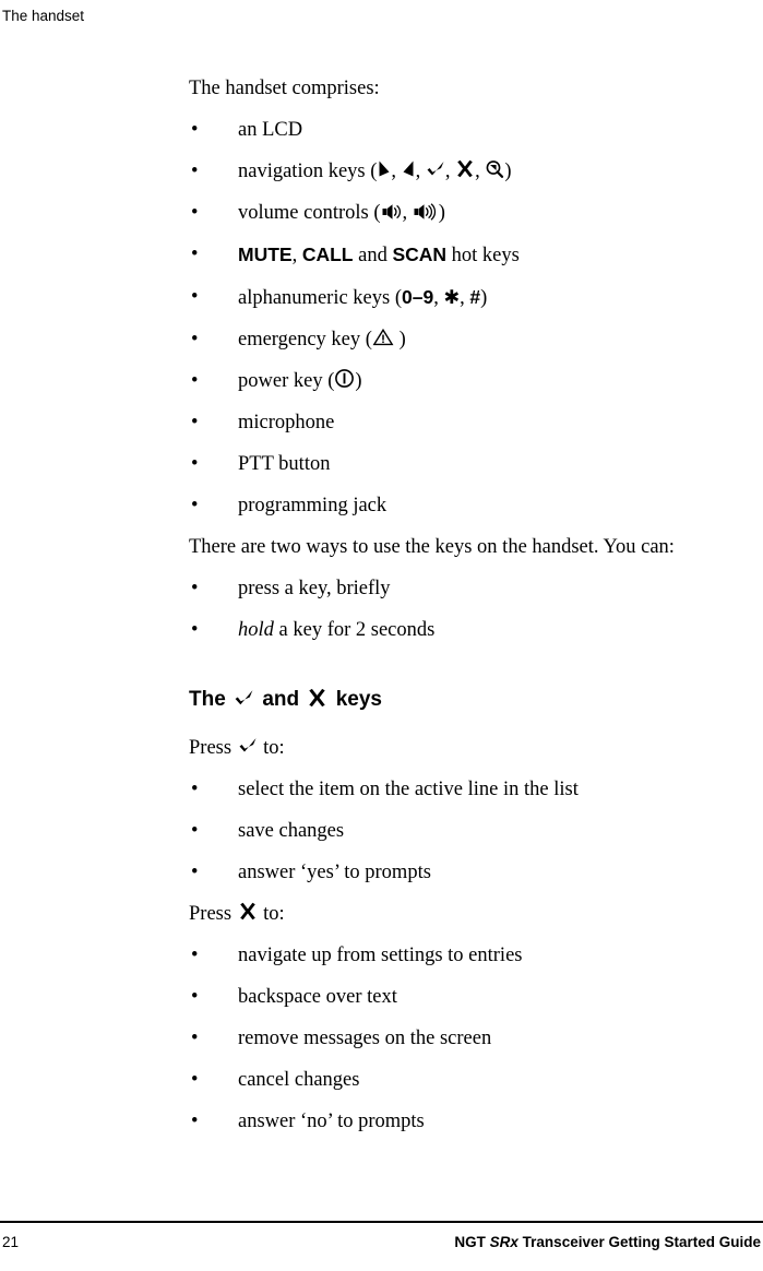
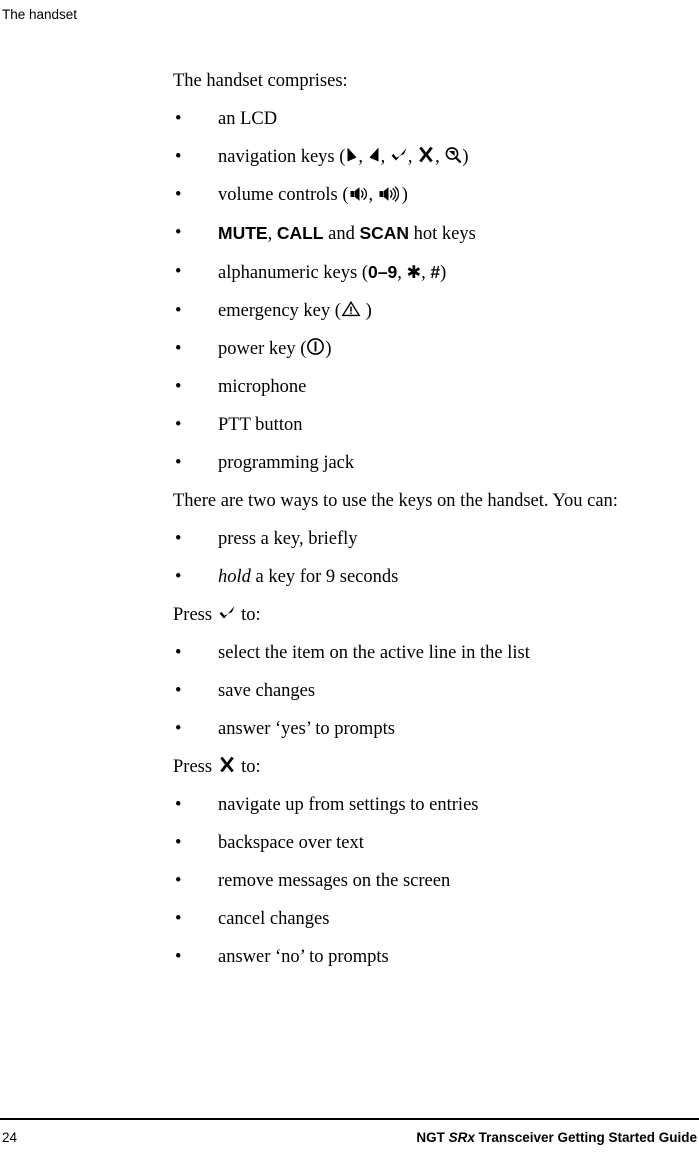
  The handset
  The handset comprises:
  •
  an LCD
  •
  navigation keys ( , , , , )
  •
  volume controls ( , )
  •
  MUTE, CALL and SCAN hot keys
  •
  alphanumeric keys (0–9, ✱, #)
  •
  emergency key ( )
  •
  power key ( )
  •
  microphone
  •
  PTT button
  •
  programming jack
  There are two ways to use the keys on the handset. You can:
  •
  press a key, briefly
  •
- hold a key for 2 seconds
+ hold a key for 9 seconds
- The and keys
  Press to:
  •
  select the item on the active line in the list
  •
  save changes
  •
  answer ‘yes’ to prompts
  Press to:
  •
  navigate up from settings to entries
  •
  backspace over text
  •
  remove messages on the screen
  •
  cancel changes
  •
  answer ‘no’ to prompts
- 21
+ 24
  NGT SRx Transceiver Getting Started Guide
